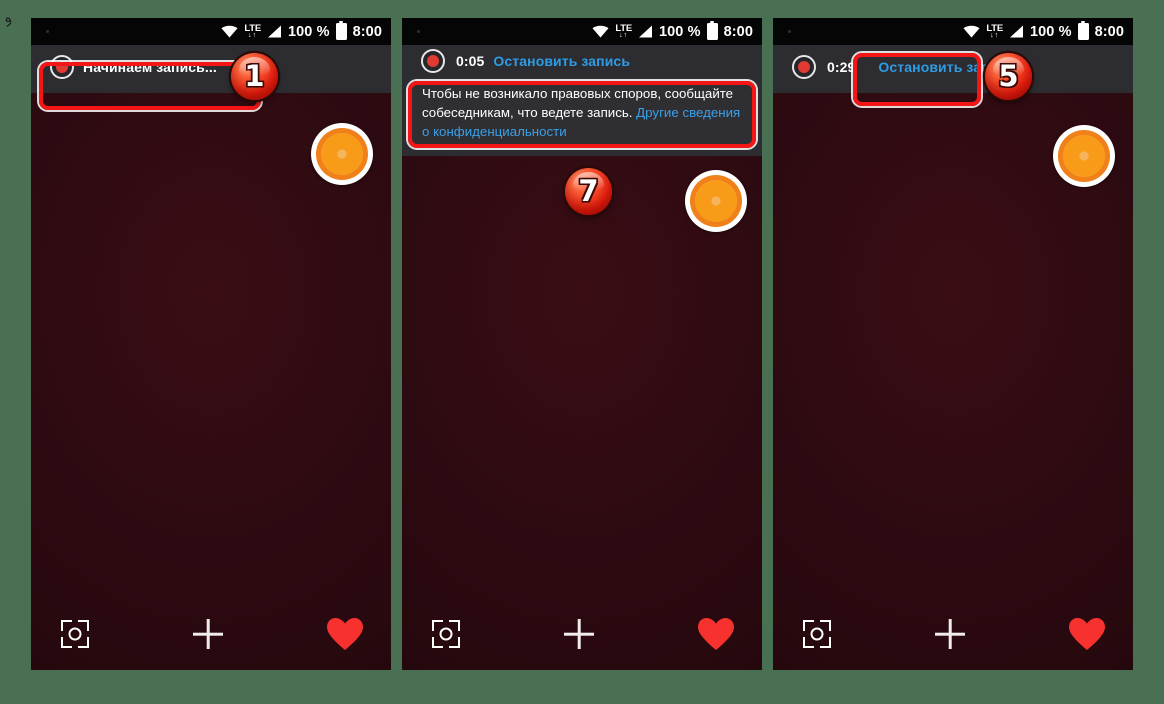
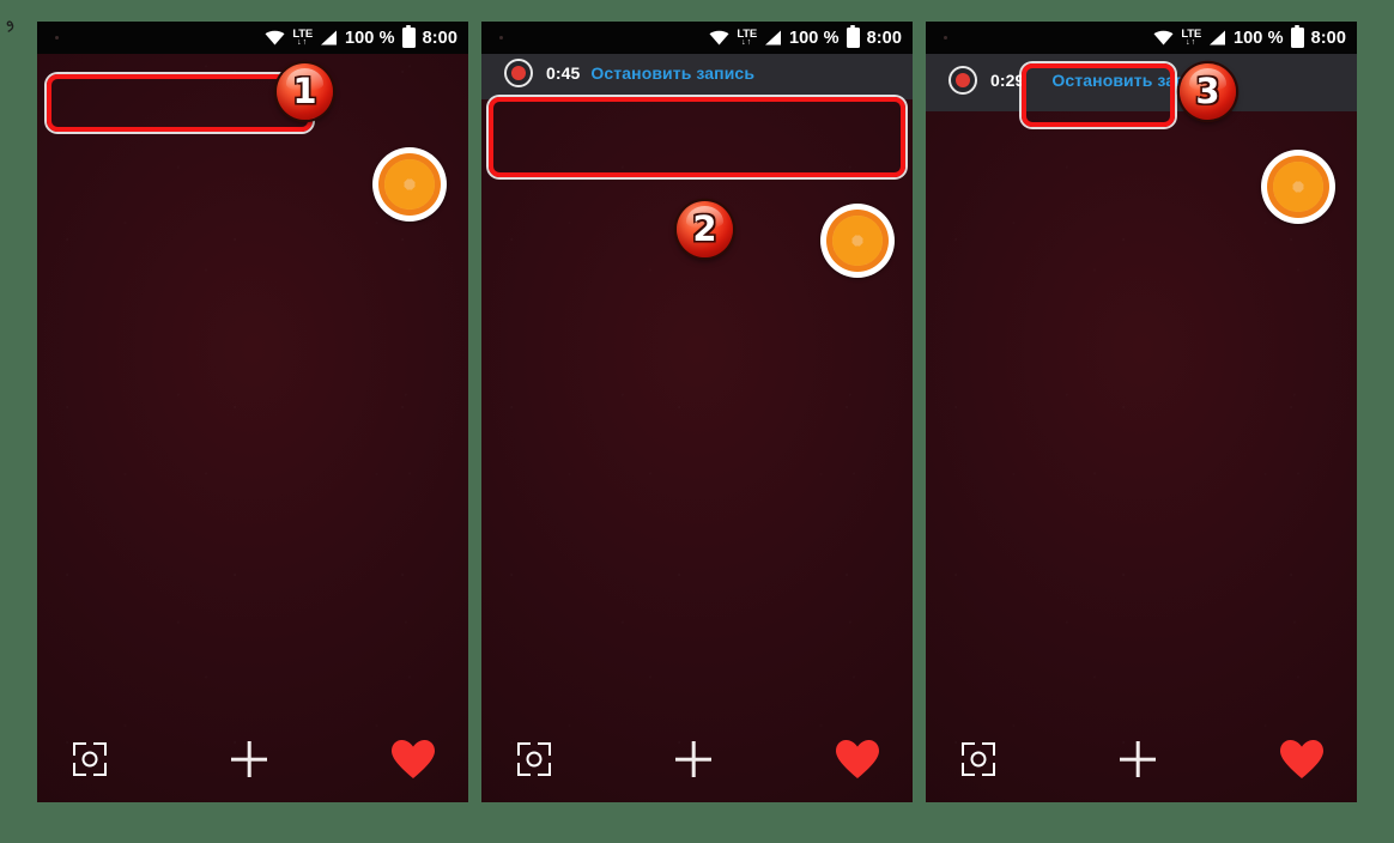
  LTE
  100 %
  8:00
- Начинаем запись...
  1
  LTE
  100 %
  8:00
- 0:05
+ 0:45
  Остановить запись
- Чтобы не возникало правовых споров, сообщайте собеседникам, что ведете запись. Другие сведения о конфиденциальности
- 7
+ 2
  LTE
  100 %
  8:00
  0:29
  Остановить зап
- 5
+ 3
